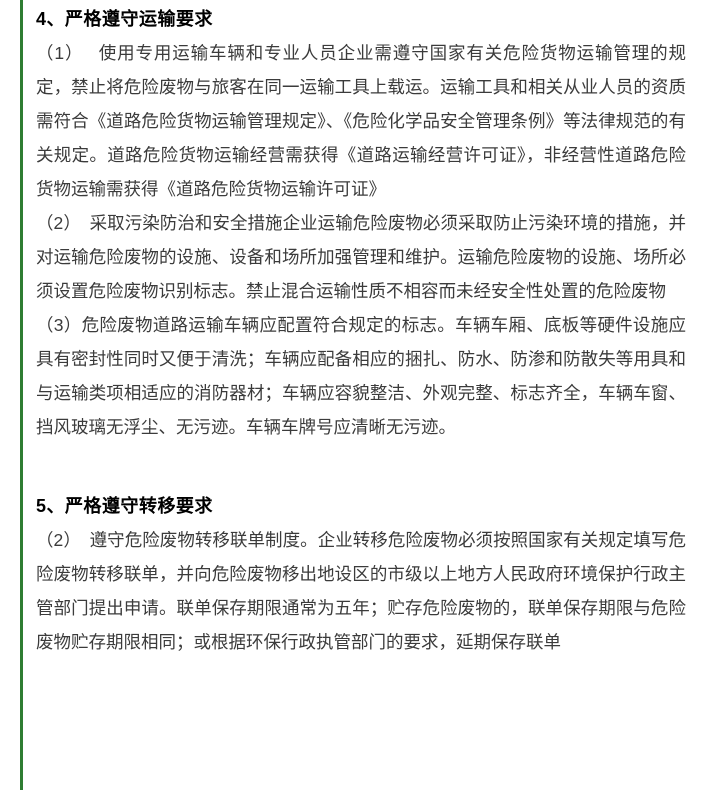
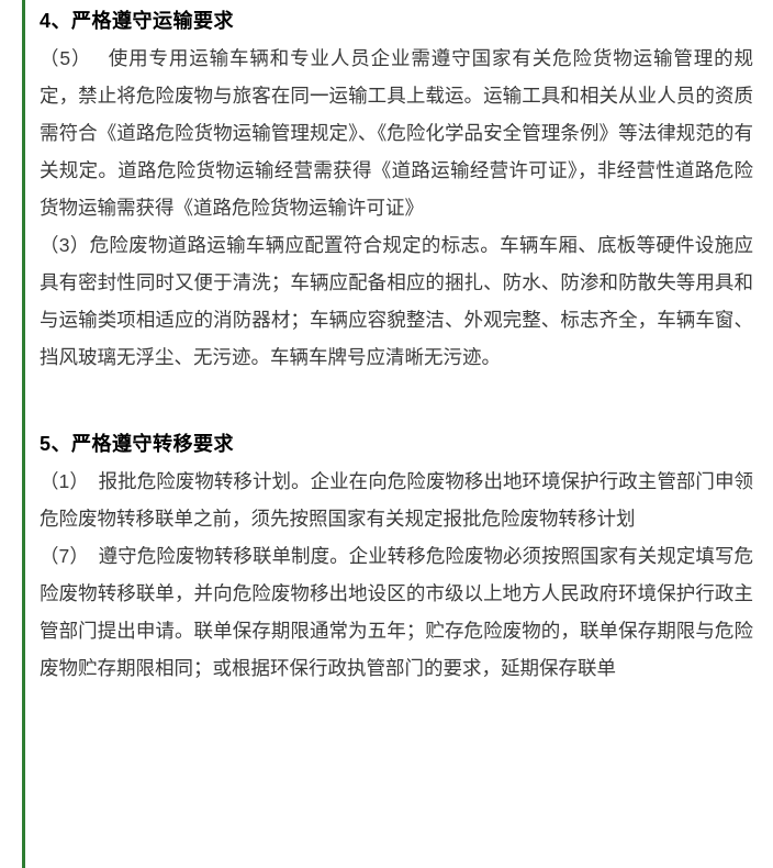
  4、严格遵守运输要求
- （1） 使用专用运输车辆和专业人员企业需遵守国家有关危险货物运输管理的规定，禁止将危险废物与旅客在同一运输工具上载运。运输工具和相关从业人员的资质需符合《道路危险货物运输管理规定》、《危险化学品安全管理条例》等法律规范的有关规定。道路危险货物运输经营需获得《道路运输经营许可证》，非经营性道路危险货物运输需获得《道路危险货物运输许可证》
+ （5） 使用专用运输车辆和专业人员企业需遵守国家有关危险货物运输管理的规定，禁止将危险废物与旅客在同一运输工具上载运。运输工具和相关从业人员的资质需符合《道路危险货物运输管理规定》、《危险化学品安全管理条例》等法律规范的有关规定。道路危险货物运输经营需获得《道路运输经营许可证》，非经营性道路危险货物运输需获得《道路危险货物运输许可证》
- （2） 采取污染防治和安全措施企业运输危险废物必须采取防止污染环境的措施，并对运输危险废物的设施、设备和场所加强管理和维护。运输危险废物的设施、场所必须设置危险废物识别标志。禁止混合运输性质不相容而未经安全性处置的危险废物
  （3）危险废物道路运输车辆应配置符合规定的标志。车辆车厢、底板等硬件设施应具有密封性同时又便于清洗；车辆应配备相应的捆扎、防水、防渗和防散失等用具和与运输类项相适应的消防器材；车辆应容貌整洁、外观完整、标志齐全，车辆车窗、挡风玻璃无浮尘、无污迹。车辆车牌号应清晰无污迹。
  5、严格遵守转移要求
+ （1） 报批危险废物转移计划。企业在向危险废物移出地环境保护行政主管部门申领危险废物转移联单之前，须先按照国家有关规定报批危险废物转移计划
- （2） 遵守危险废物转移联单制度。企业转移危险废物必须按照国家有关规定填写危险废物转移联单，并向危险废物移出地设区的市级以上地方人民政府环境保护行政主管部门提出申请。联单保存期限通常为五年；贮存危险废物的，联单保存期限与危险废物贮存期限相同；或根据环保行政执管部门的要求，延期保存联单
+ （7） 遵守危险废物转移联单制度。企业转移危险废物必须按照国家有关规定填写危险废物转移联单，并向危险废物移出地设区的市级以上地方人民政府环境保护行政主管部门提出申请。联单保存期限通常为五年；贮存危险废物的，联单保存期限与危险废物贮存期限相同；或根据环保行政执管部门的要求，延期保存联单
